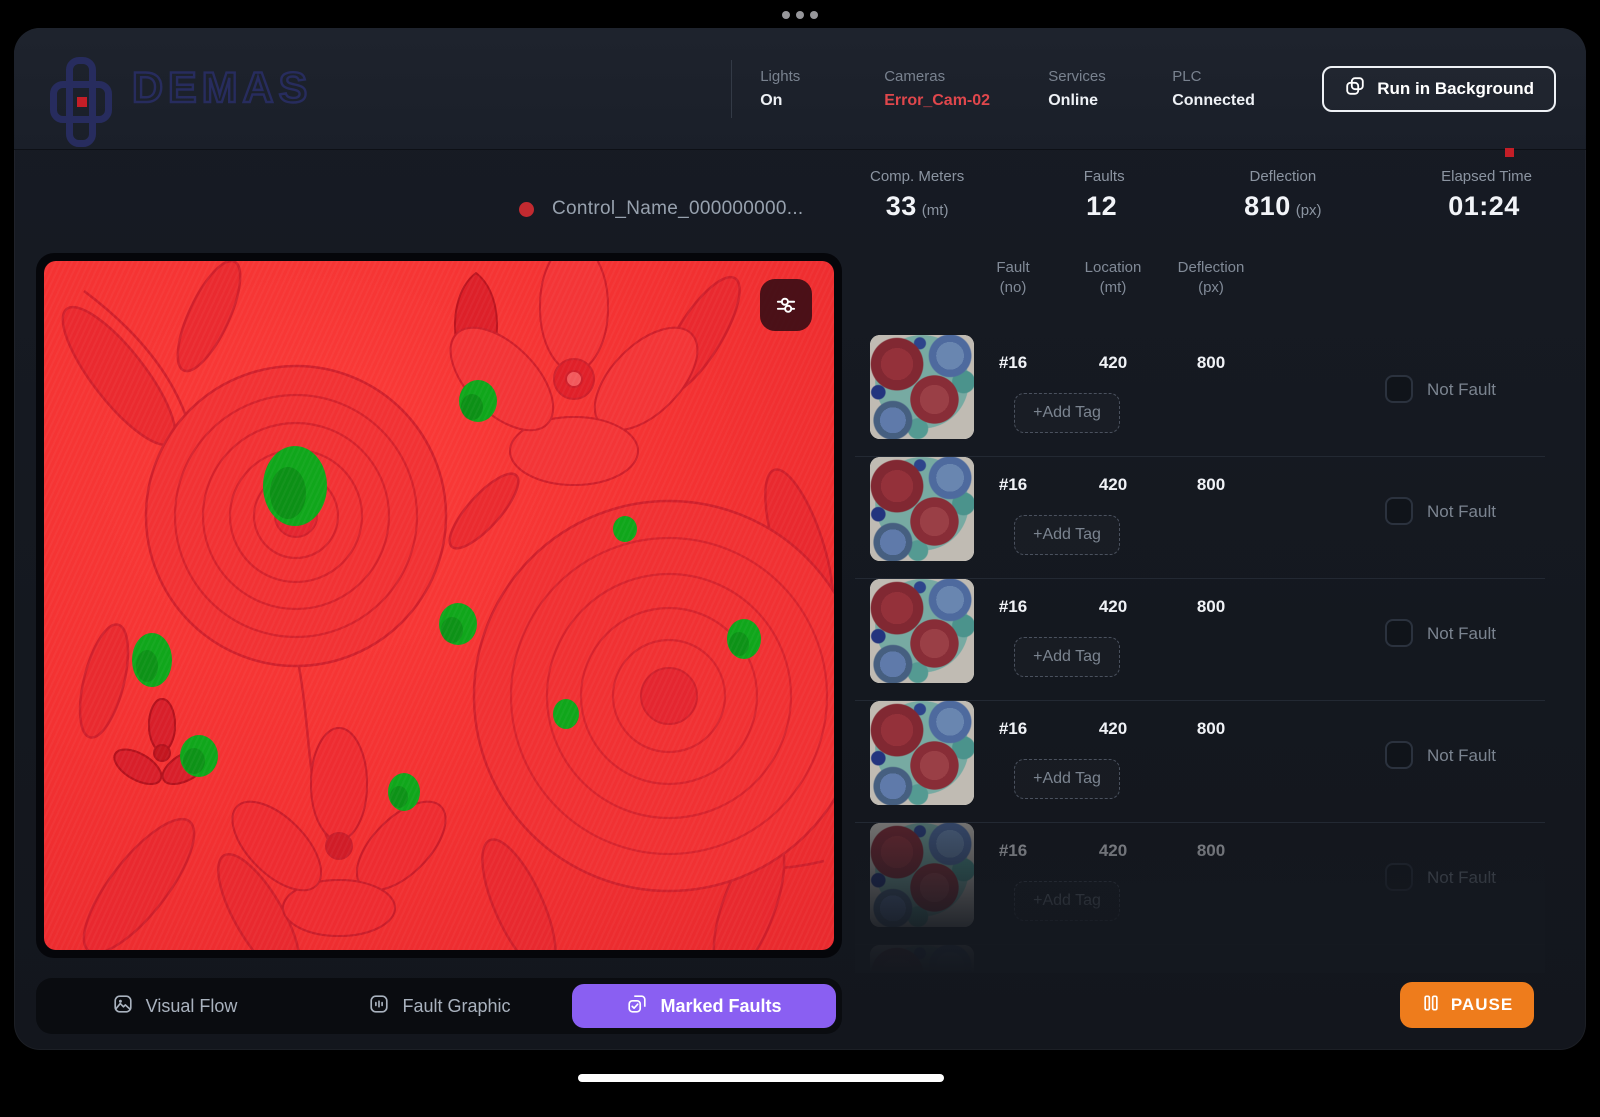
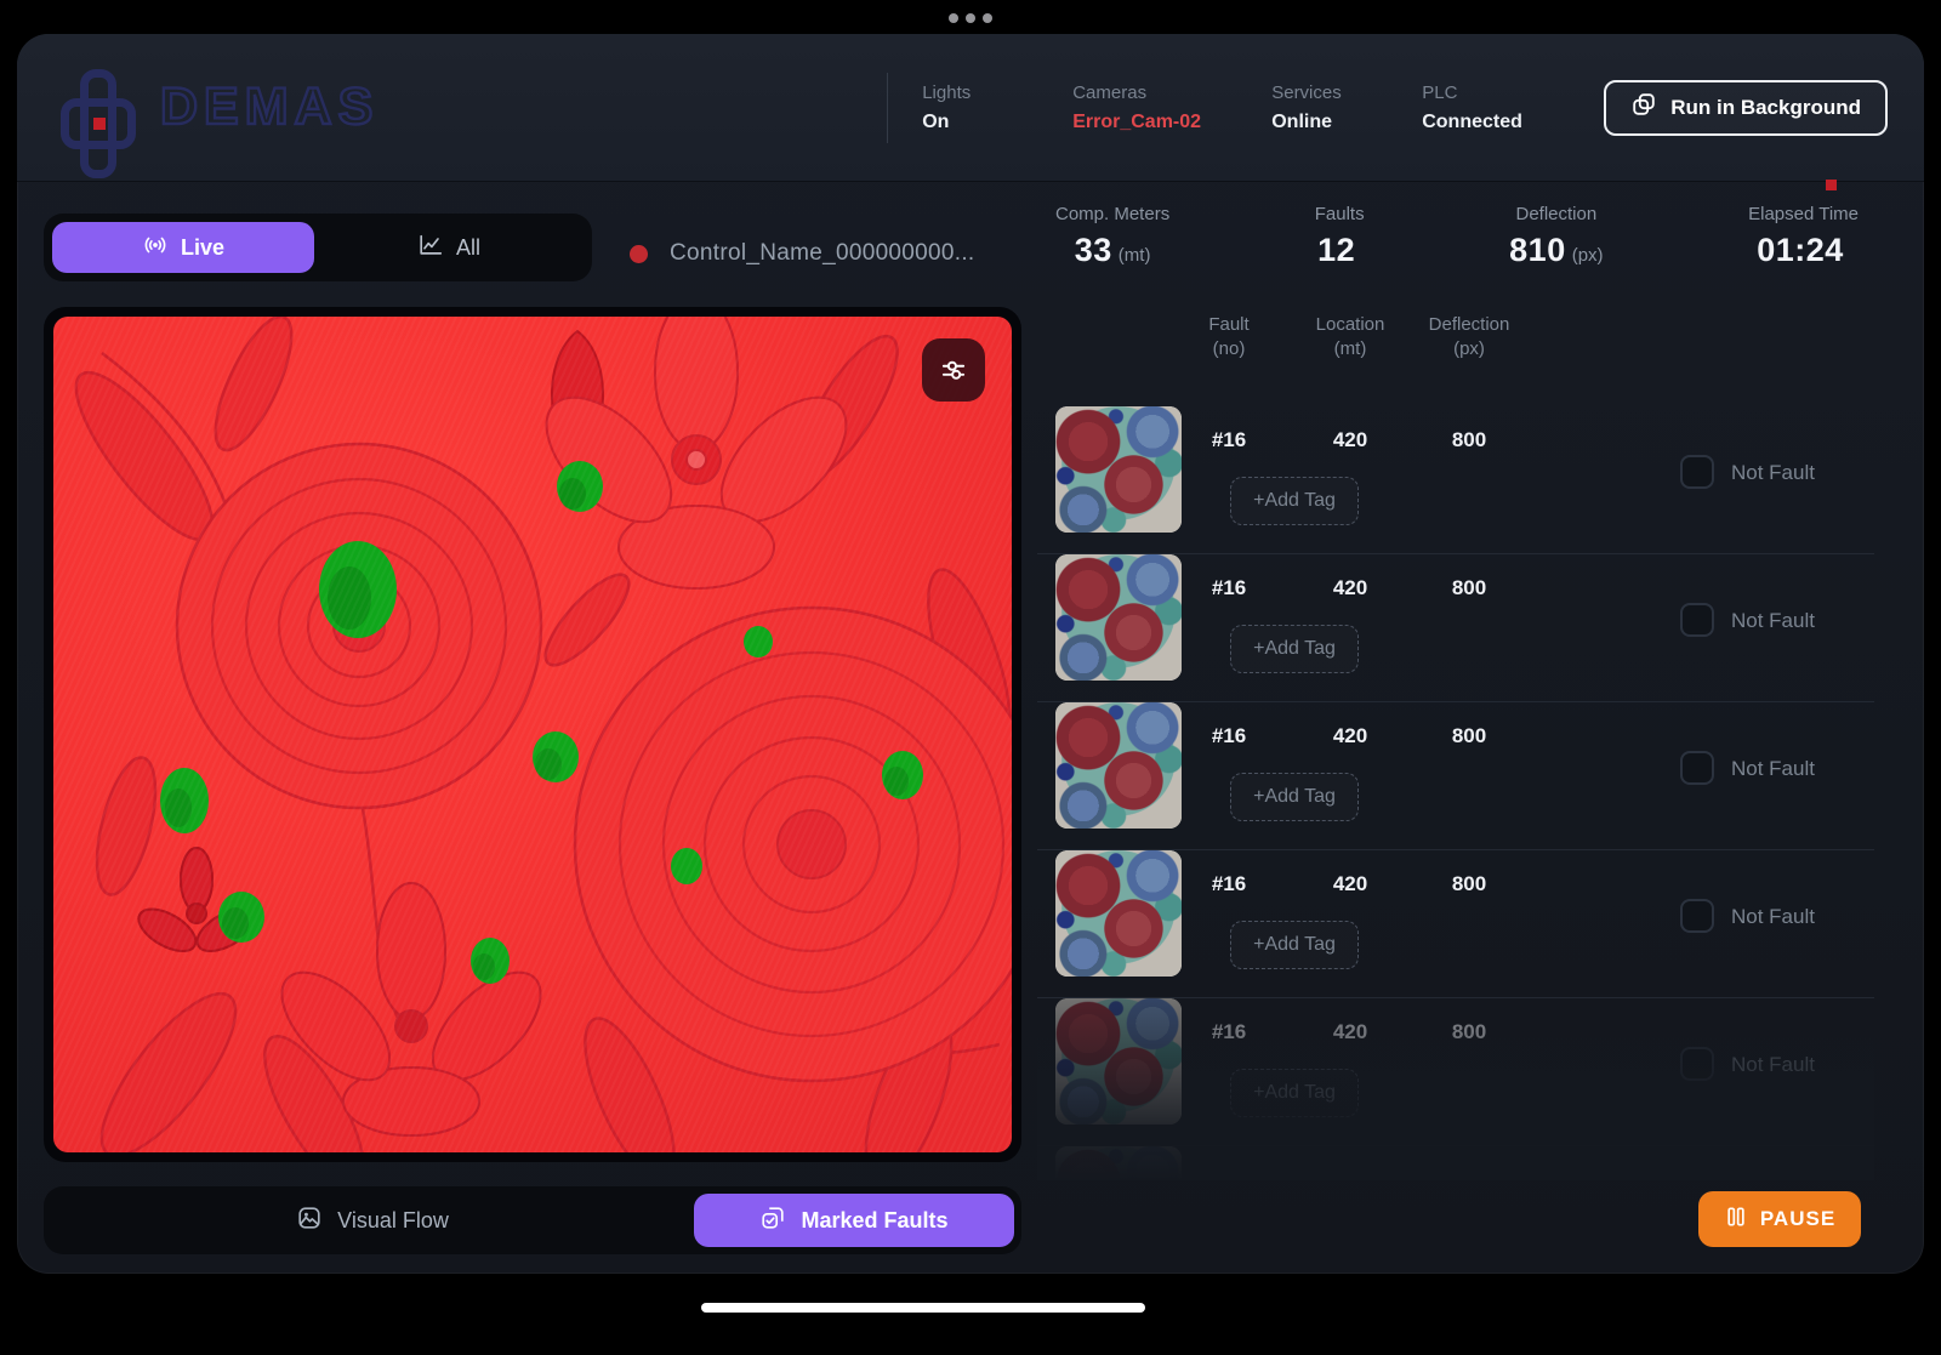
  DEMAS
  Lights
  On
  Cameras
  Error_Cam-02
  Services
  Online
  PLC
  Connected
  Run in Background
  Comp. Meters
  33 (mt)
  Faults
  12
  Deflection
  810 (px)
  Elapsed Time
  01:24
+ Live
+ All
  Control_Name_000000000...
  Visual Flow
- Fault Graphic
  Marked Faults
  Fault
  (no)
  Location
  (mt)
  Deflection
  (px)
  #16
  420
  800
  +Add Tag
  Not Fault
  #16
  420
  800
  +Add Tag
  Not Fault
  #16
  420
  800
  +Add Tag
  Not Fault
  #16
  420
  800
  +Add Tag
  Not Fault
  PAUSE
